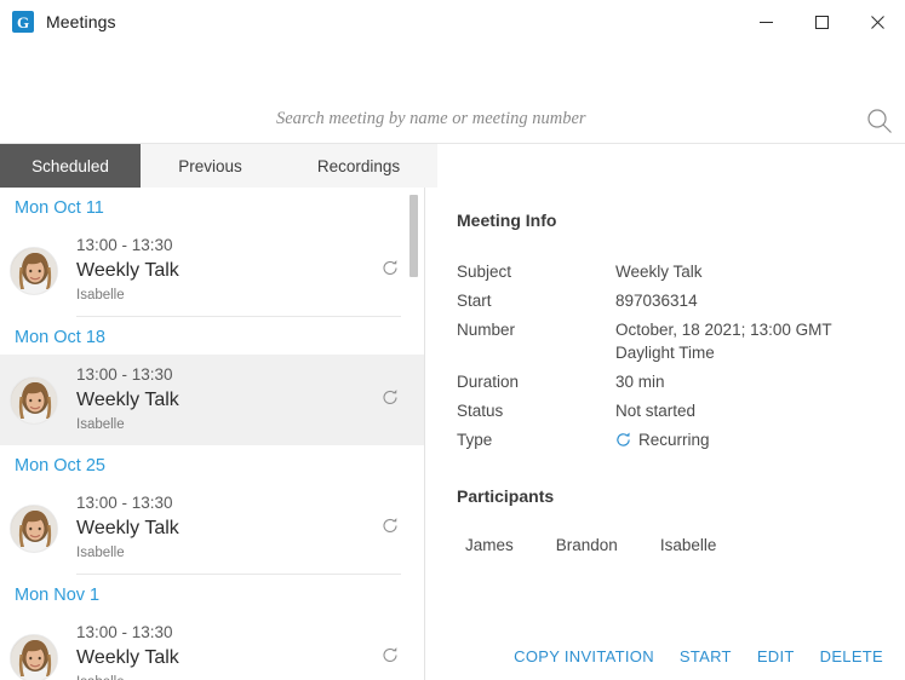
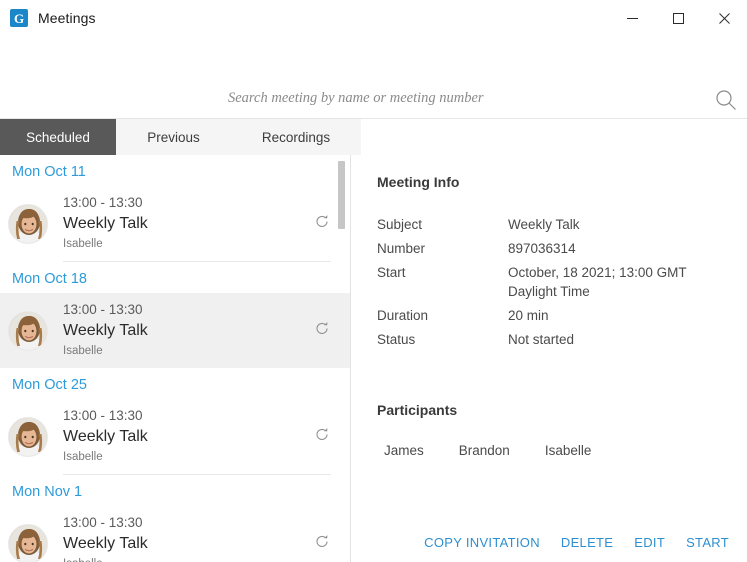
  G
  Meetings
  Search meeting by name or meeting number
  Scheduled
  Previous
  Recordings
  Mon Oct 11
  13:00 - 13:30
  Weekly Talk
  Isabelle
  Mon Oct 18
  13:00 - 13:30
  Weekly Talk
  Isabelle
  Mon Oct 25
  13:00 - 13:30
  Weekly Talk
  Isabelle
  Mon Nov 1
  13:00 - 13:30
  Weekly Talk
  Meeting Info
  Subject
  Weekly Talk
- Start
+ Number
  897036314
- Number
+ Start
  October, 18 2021; 13:00 GMT Daylight Time
  Duration
- 30 min
+ 20 min
  Status
  Not started
- Type
- Recurring
  Participants
  James
  Brandon
  Isabelle
  COPY INVITATION
- START
+ DELETE
  EDIT
- DELETE
+ START
